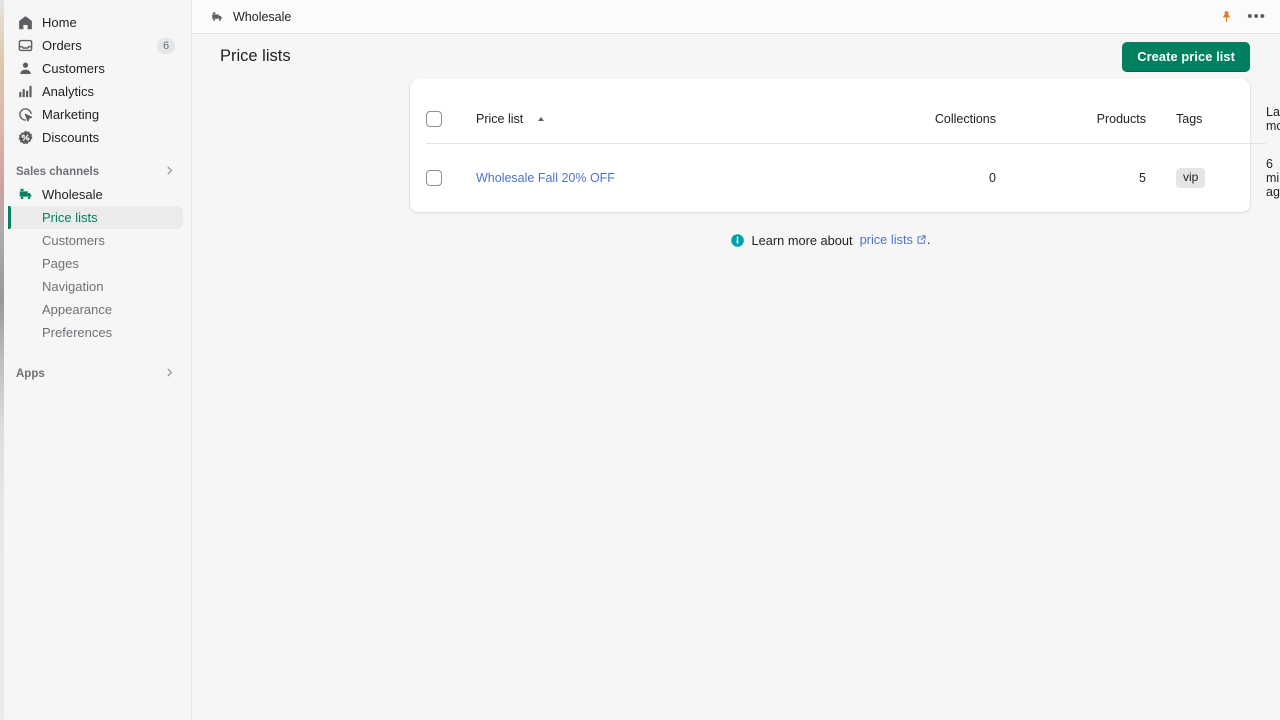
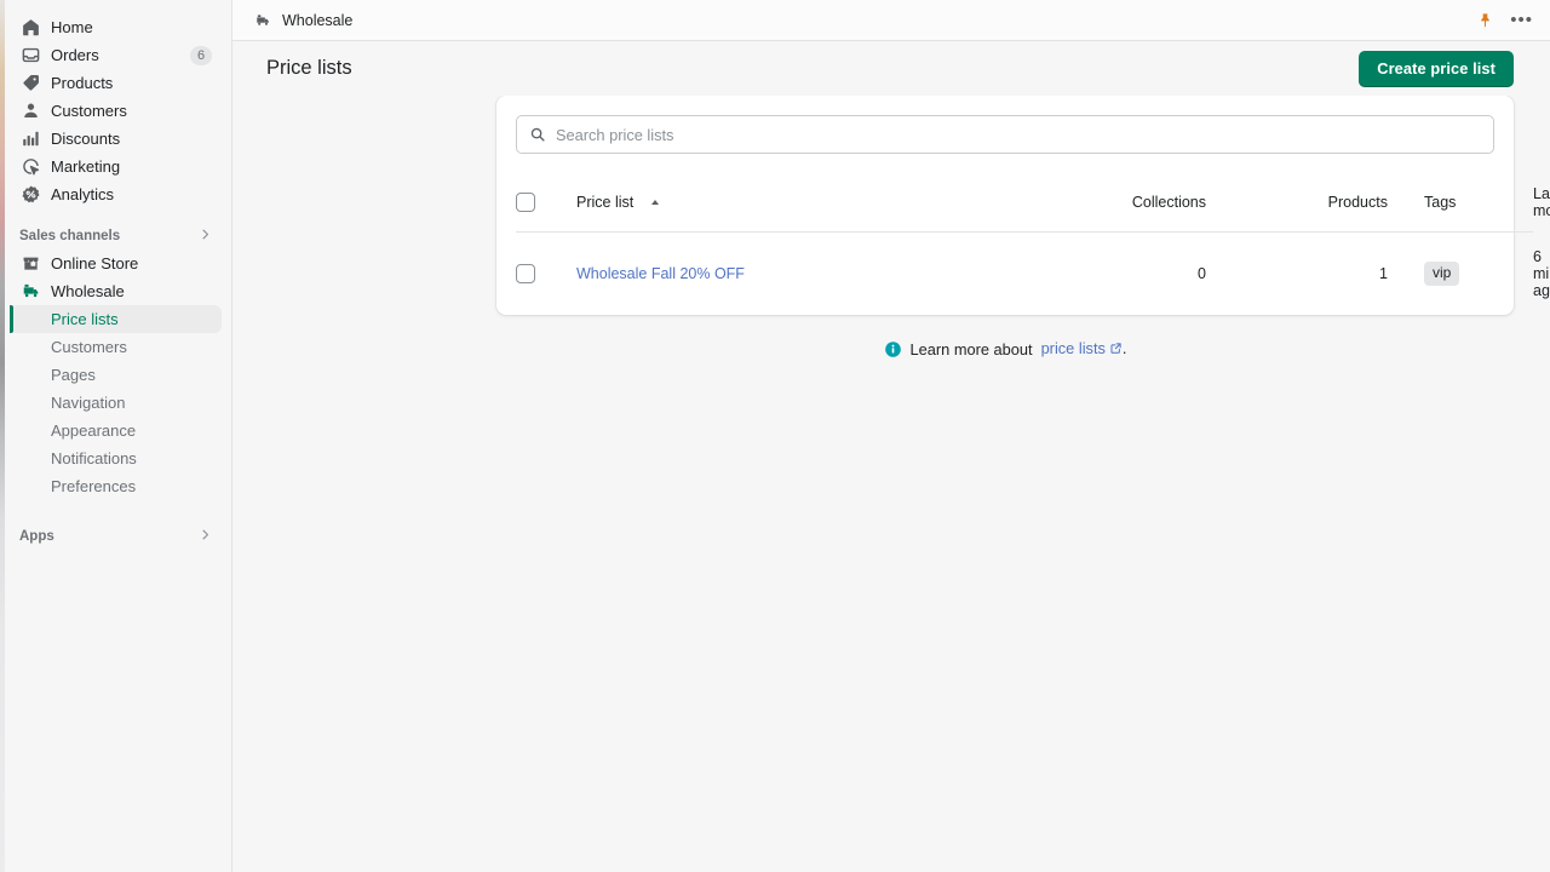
  Home
  Orders
  6
+ Products
  Customers
- Analytics
+ Discounts
  Marketing
- Discounts
+ Analytics
  Sales channels
+ Online Store
  Wholesale
  Price lists
  Customers
  Pages
  Navigation
  Appearance
+ Notifications
  Preferences
  Apps
  Wholesale
  •••
  Price lists
  Create price list
+ Search price lists
  	Price list	Collections	Products	Tags	La m
- 	Wholesale Fall 20% OFF	0	5	vip	6 mi ag
+ 	Wholesale Fall 20% OFF	0	1	vip	6 mi ag
  Learn more about
  price lists .
